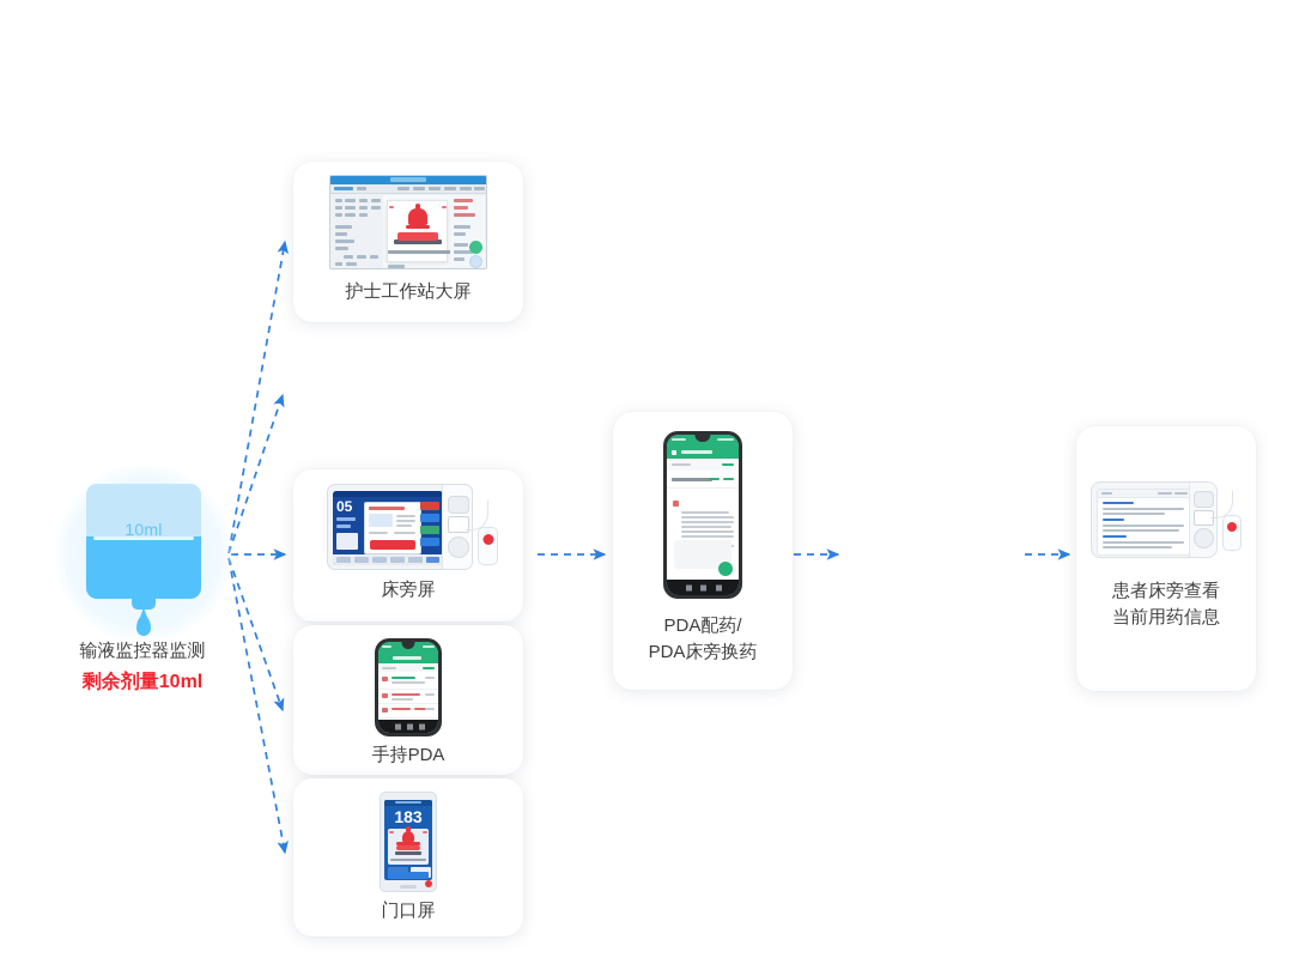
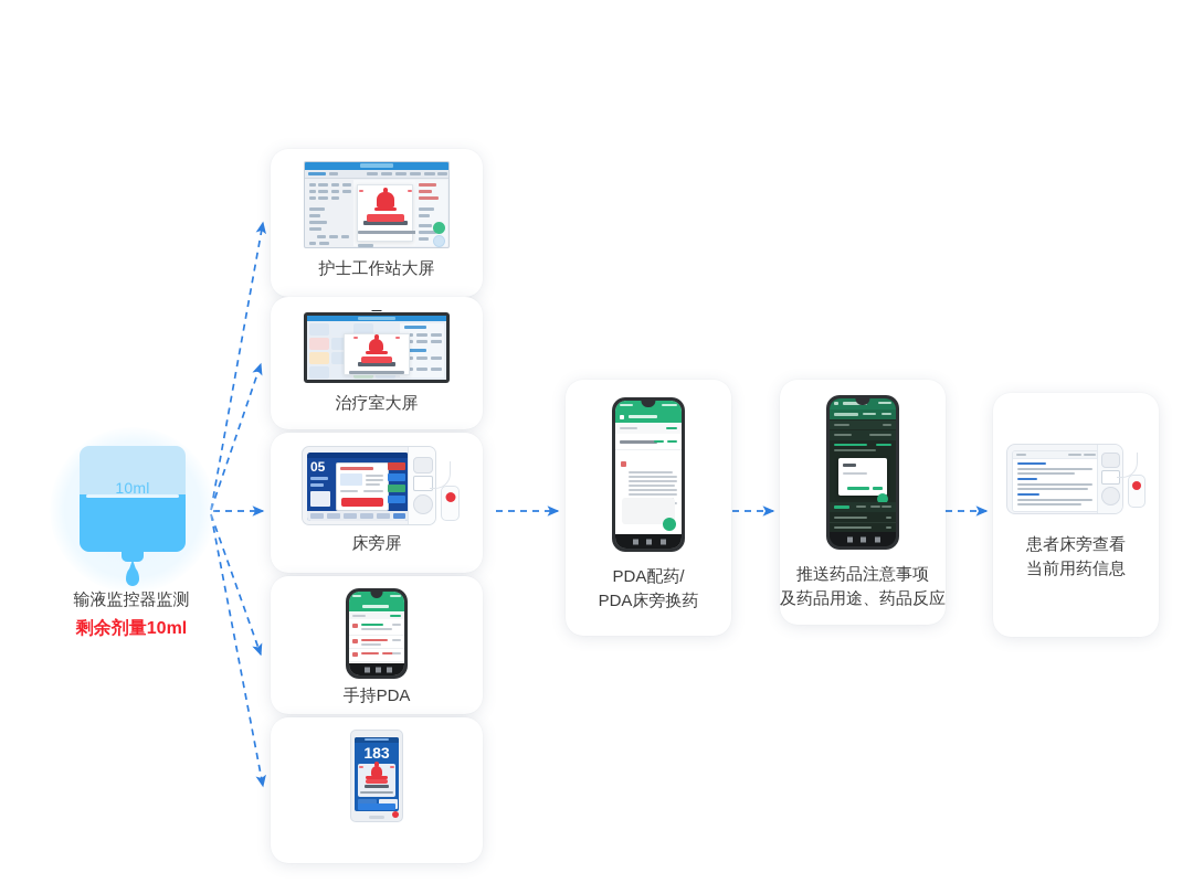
  10ml
  输液监控器监测
  剩余剂量10ml
  护士工作站大屏
+ 治疗室大屏
  05
  床旁屏
  手持PDA
  183
- 门口屏
  PDA配药/
  PDA床旁换药
+ 推送药品注意事项
+ 及药品用途、药品反应
  患者床旁查看
  当前用药信息
